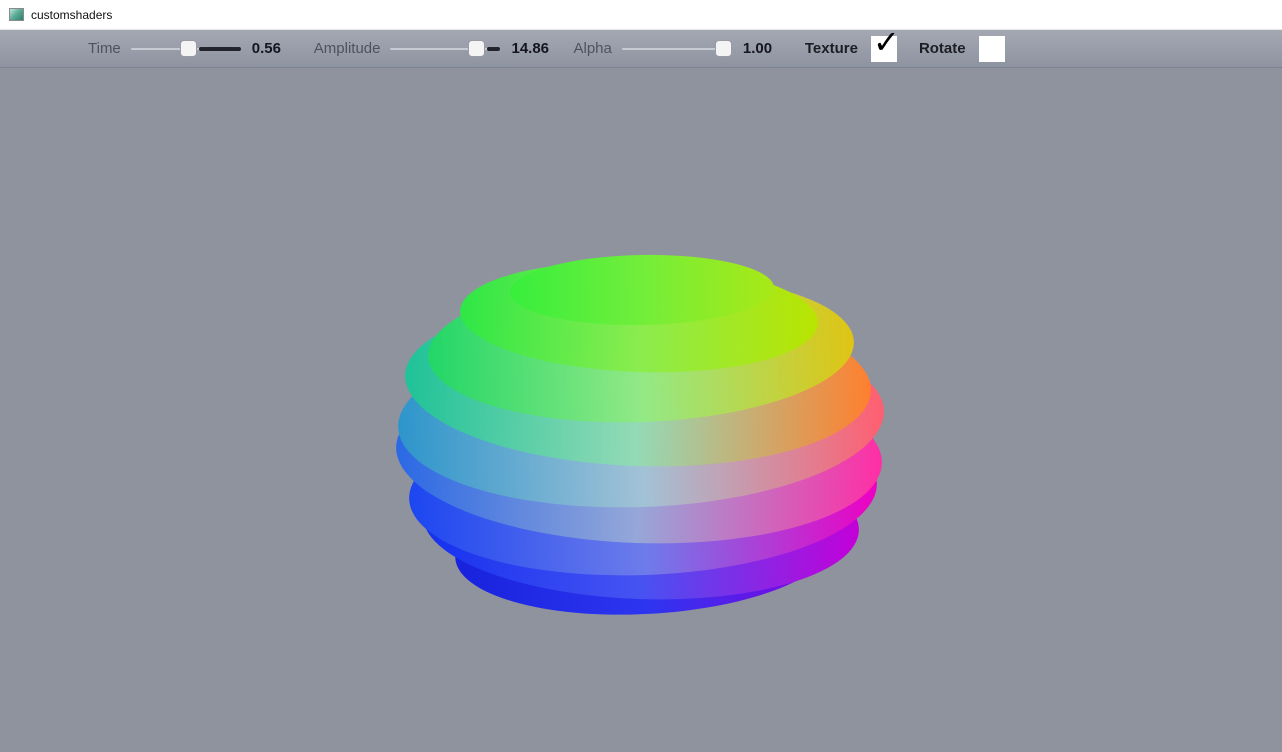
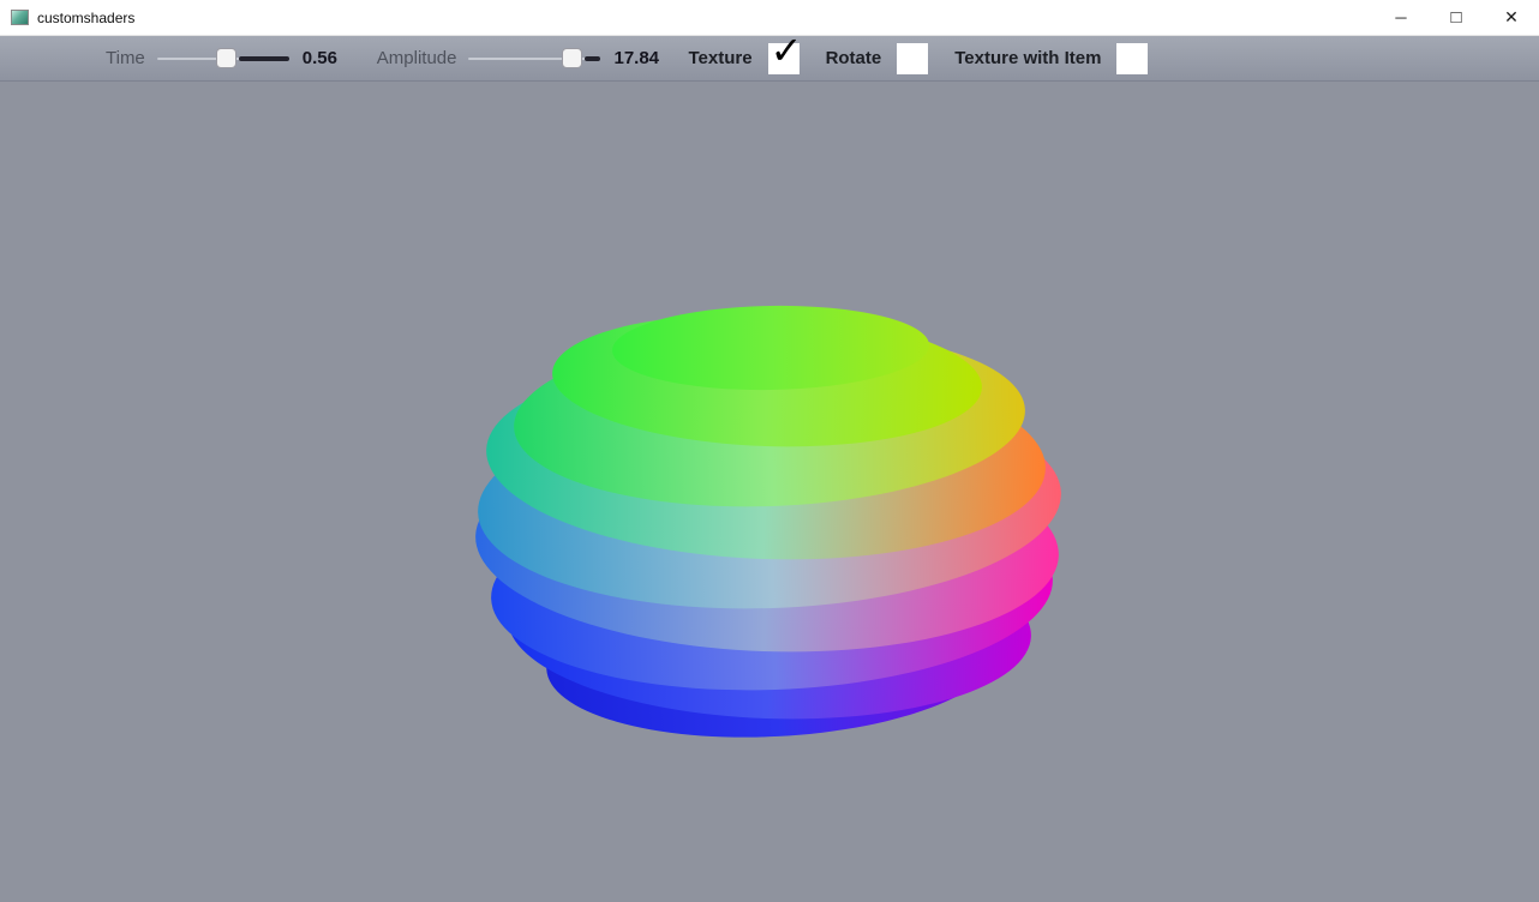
  customshaders
+ ─
+ □
+ ✕
  Time
  0.56
  Amplitude
- 14.86
+ 17.84
- Alpha
- 1.00
  Texture
  ✓
  Rotate
+ Texture with Item
